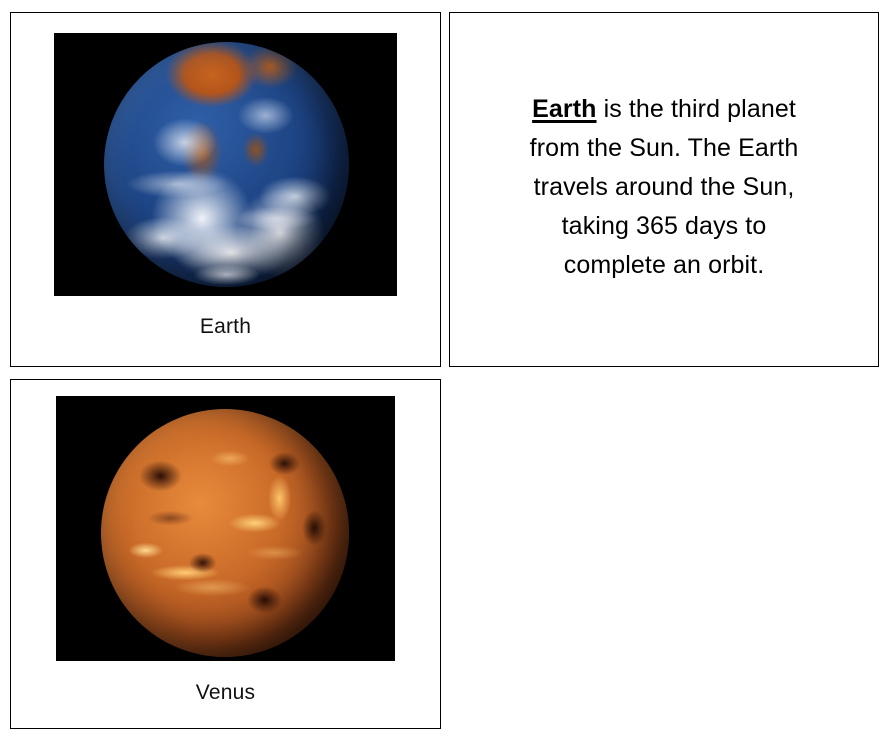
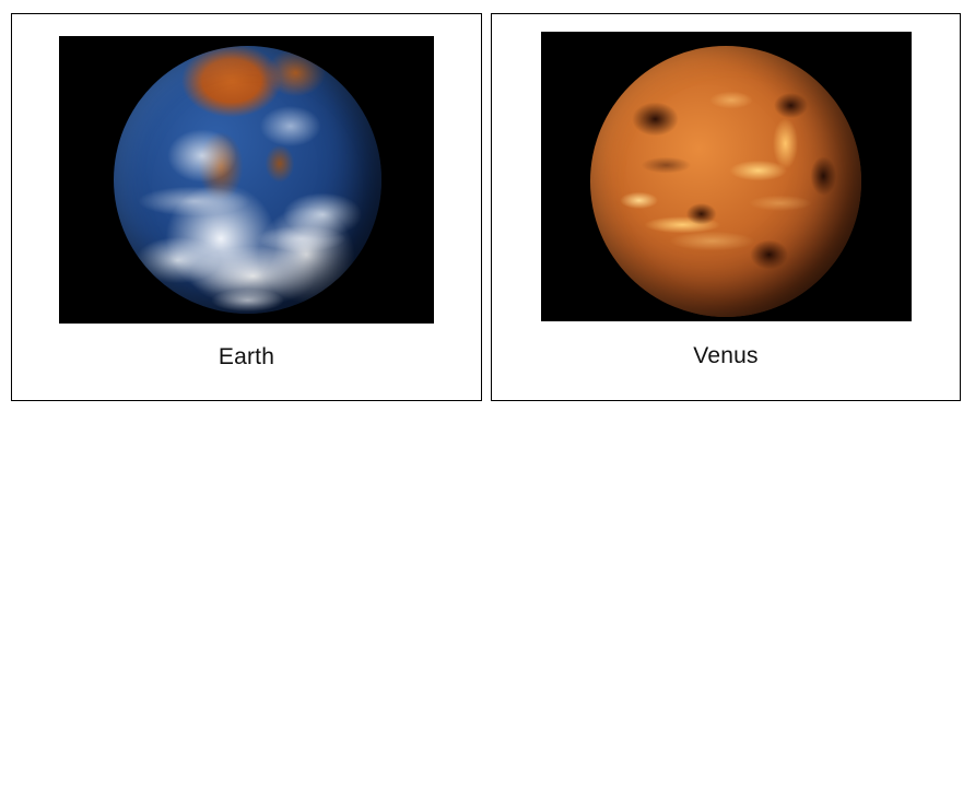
  Earth
- Earth is the third planet from the Sun. The Earth travels around the Sun, taking 365 days to complete an orbit.
  Venus
